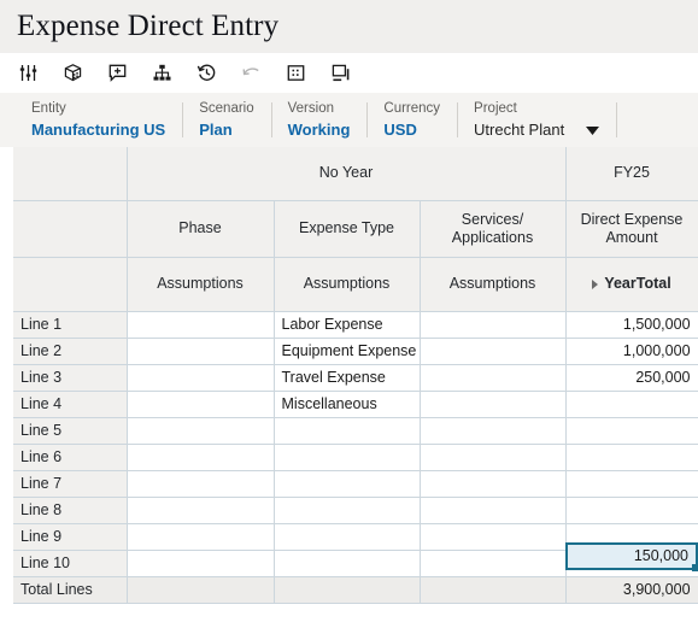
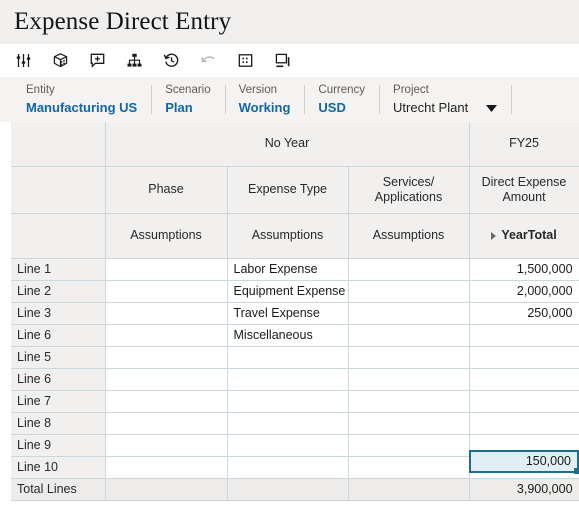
  Expense Direct Entry
  Entity
  Manufacturing US
  Scenario
  Plan
  Version
  Working
  Currency
  USD
  Project
  Utrecht Plant
  	No Year	FY25
  	Phase	Expense Type	Services/ Applications	Direct Expense Amount
  	Assumptions	Assumptions	Assumptions	YearTotal
  Line 1		Labor Expense		1,500,000
- Line 2		Equipment Expense		1,000,000
+ Line 2		Equipment Expense		2,000,000
  Line 3		Travel Expense		250,000
- Line 4		Miscellaneous
+ Line 6		Miscellaneous
  Line 5
  Line 6
  Line 7
  Line 8
  Line 9
  Line 10
  Total Lines				3,900,000
  150,000
